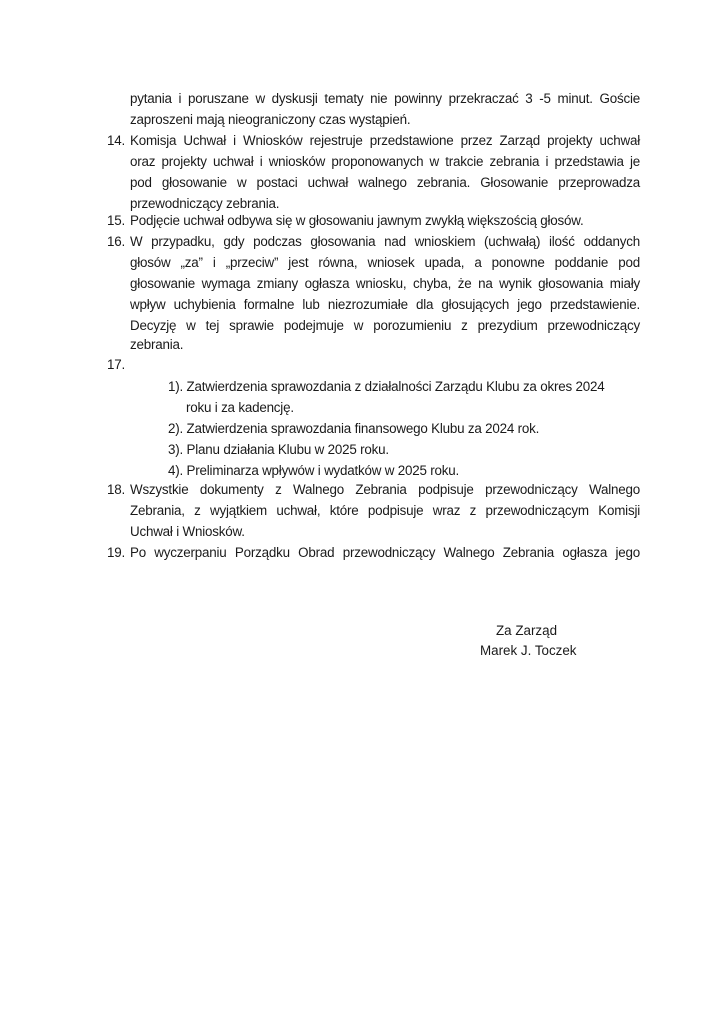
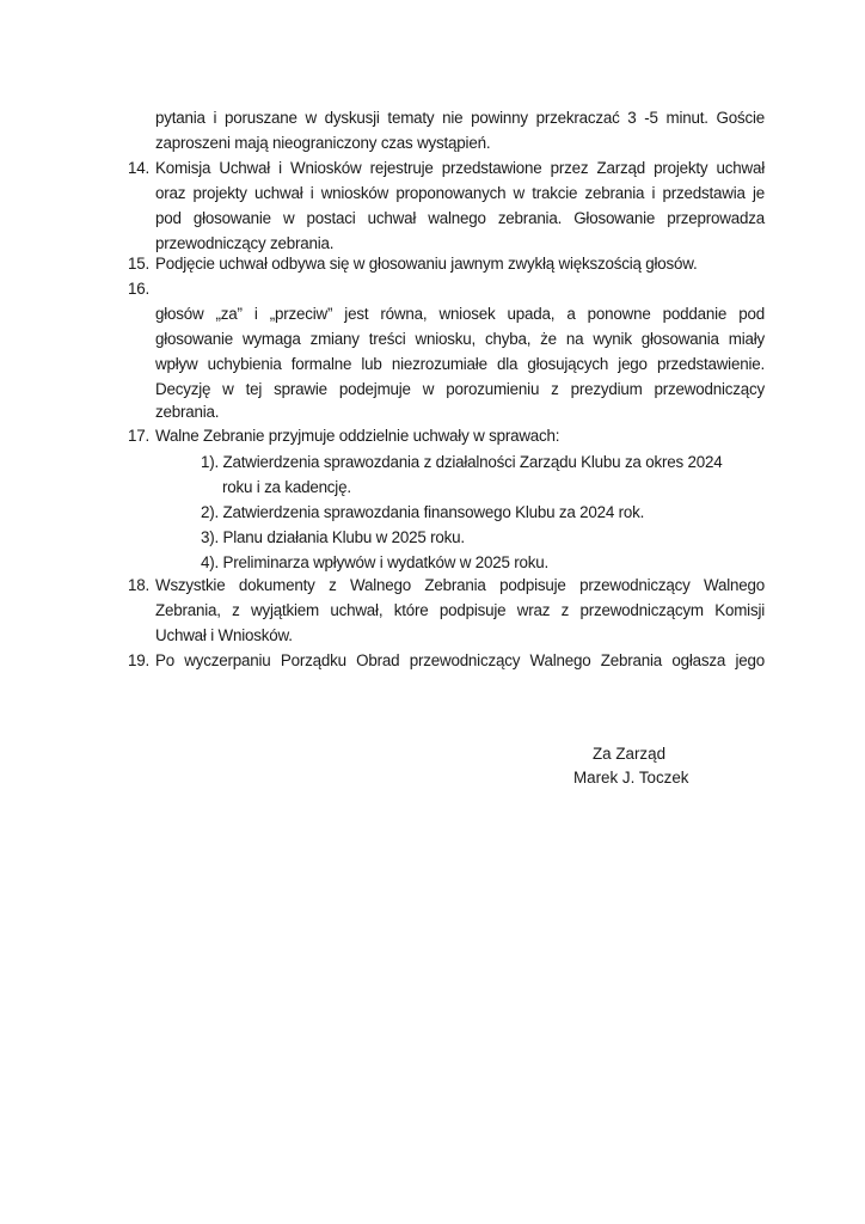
  pytania i poruszane w dyskusji tematy nie powinny przekraczać 3 -5 minut. Goście
  zaproszeni mają nieograniczony czas wystąpień.
  14.
  Komisja Uchwał i Wniosków rejestruje przedstawione przez Zarząd projekty uchwał
  oraz projekty uchwał i wniosków proponowanych w trakcie zebrania i przedstawia je
  pod głosowanie w postaci uchwał walnego zebrania. Głosowanie przeprowadza
  przewodniczący zebrania.
  15.
  Podjęcie uchwał odbywa się w głosowaniu jawnym zwykłą większością głosów.
  16.
- W przypadku, gdy podczas głosowania nad wnioskiem (uchwałą) ilość oddanych
  głosów „za” i „przeciw” jest równa, wniosek upada, a ponowne poddanie pod
- głosowanie wymaga zmiany ogłasza wniosku, chyba, że na wynik głosowania miały
+ głosowanie wymaga zmiany treści wniosku, chyba, że na wynik głosowania miały
  wpływ uchybienia formalne lub niezrozumiałe dla głosujących jego przedstawienie.
  Decyzję w tej sprawie podejmuje w porozumieniu z prezydium przewodniczący
  zebrania.
  17.
+ Walne Zebranie przyjmuje oddzielnie uchwały w sprawach:
  1). Zatwierdzenia sprawozdania z działalności Zarządu Klubu za okres 2024
  roku i za kadencję.
  2). Zatwierdzenia sprawozdania finansowego Klubu za 2024 rok.
  3). Planu działania Klubu w 2025 roku.
  4). Preliminarza wpływów i wydatków w 2025 roku.
  18.
  Wszystkie dokumenty z Walnego Zebrania podpisuje przewodniczący Walnego
  Zebrania, z wyjątkiem uchwał, które podpisuje wraz z przewodniczącym Komisji
  Uchwał i Wniosków.
  19.
  Po wyczerpaniu Porządku Obrad przewodniczący Walnego Zebrania ogłasza jego
  Za Zarząd
  Marek J. Toczek
